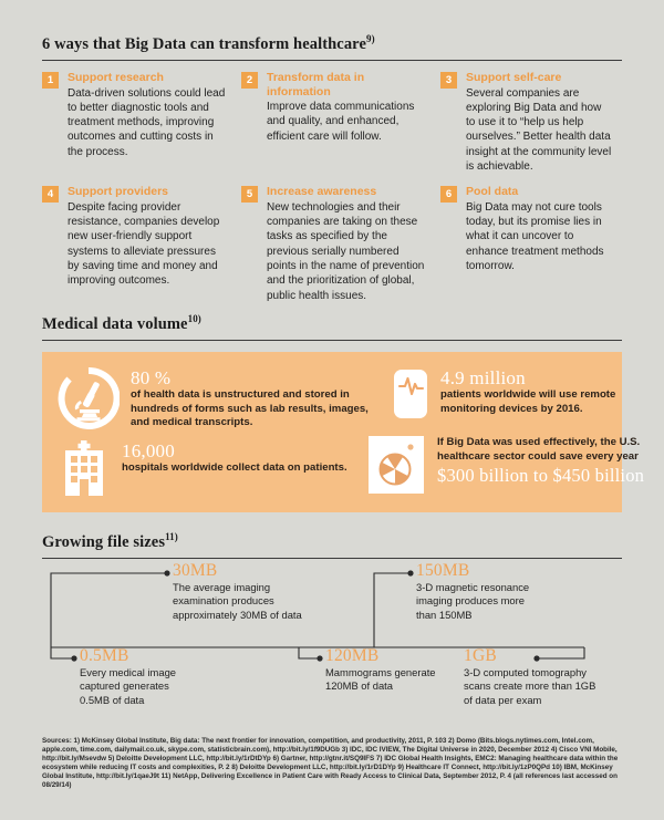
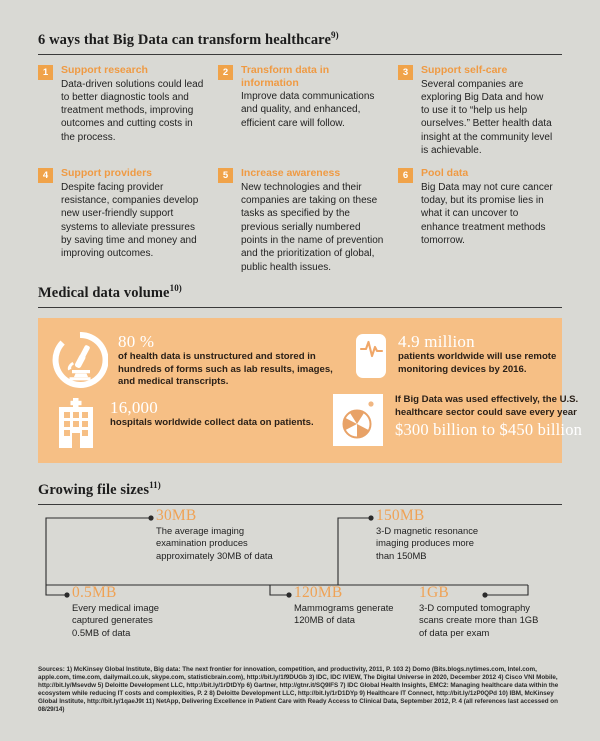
  6 ways that Big Data can transform healthcare9)
  1
  Support research
  Data-driven solutions could lead to better diagnostic tools and treatment methods, improving outcomes and cutting costs in the process.
  2
  Transform data in information
  Improve data communications and quality, and enhanced, efficient care will follow.
  3
  Support self-care
  Several companies are exploring Big Data and how to use it to “help us help ourselves.” Better health data insight at the community level is achievable.
  4
  Support providers
  Despite facing provider resistance, companies develop new user-friendly support systems to alleviate pressures by saving time and money and improving outcomes.
  5
  Increase awareness
  New technologies and their companies are taking on these tasks as specified by the previous serially numbered points in the name of prevention and the prioritization of global, public health issues.
  6
  Pool data
- Big Data may not cure tools today, but its promise lies in what it can uncover to enhance treatment methods tomorrow.
+ Big Data may not cure cancer today, but its promise lies in what it can uncover to enhance treatment methods tomorrow.
  Medical data volume10)
  80 %
  of health data is unstructured and stored in hundreds of forms such as lab results, images, and medical transcripts.
  4.9 million
  patients worldwide will use remote monitoring devices by 2016.
  16,000
  hospitals worldwide collect data on patients.
  If Big Data was used effectively, the U.S. healthcare sector could save every year
  $300 billion to $450 billion
  Growing file sizes11)
  30MB
  The average imaging examination produces approximately 30MB of data
  150MB
  3-D magnetic resonance imaging produces more than 150MB
  0.5MB
  Every medical image captured generates 0.5MB of data
  120MB
  Mammograms generate 120MB of data
  1GB
  3-D computed tomography scans create more than 1GB of data per exam
